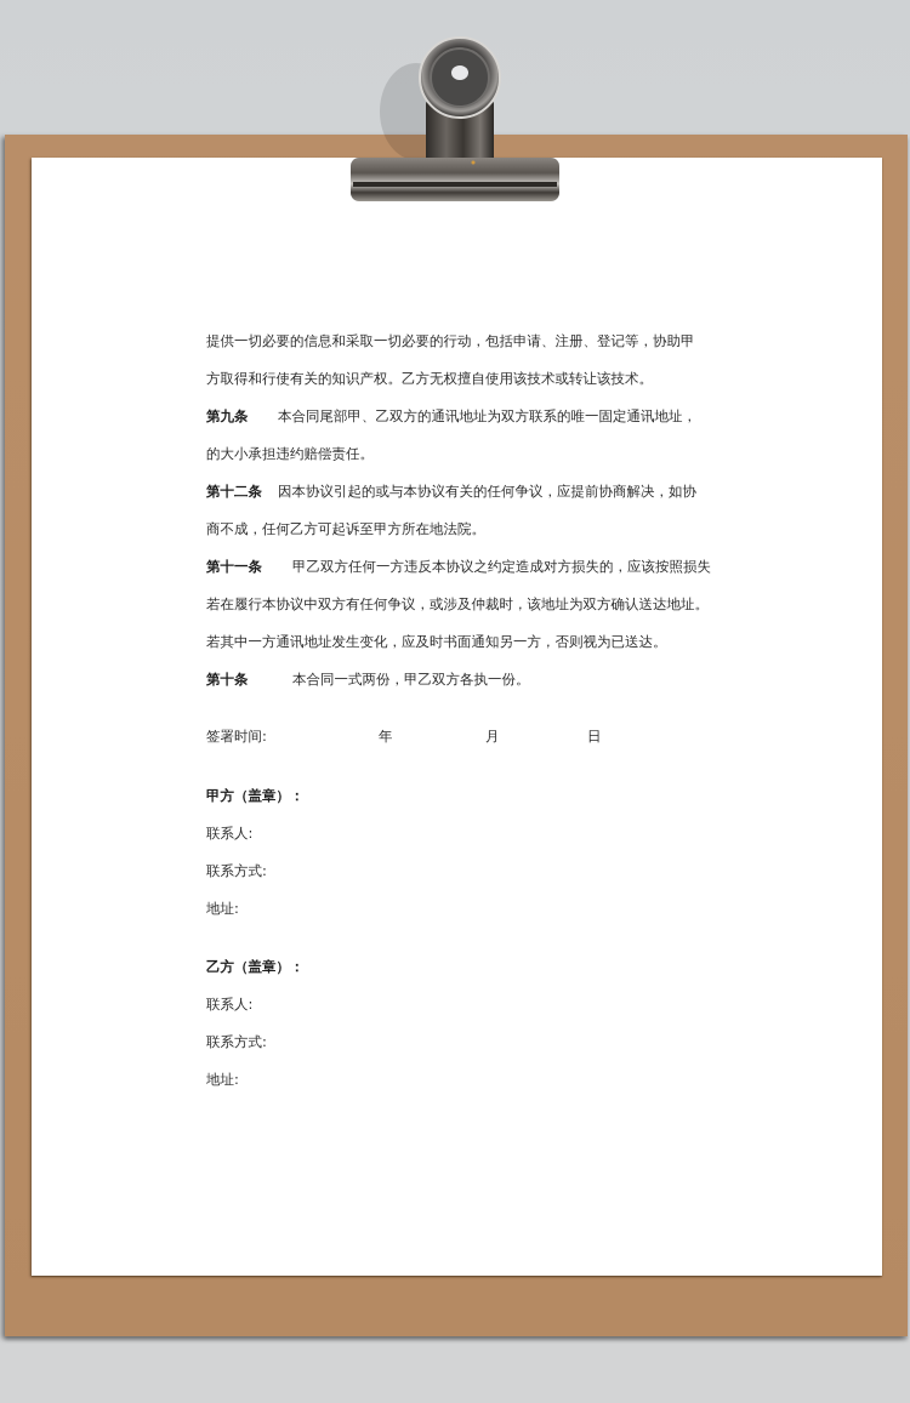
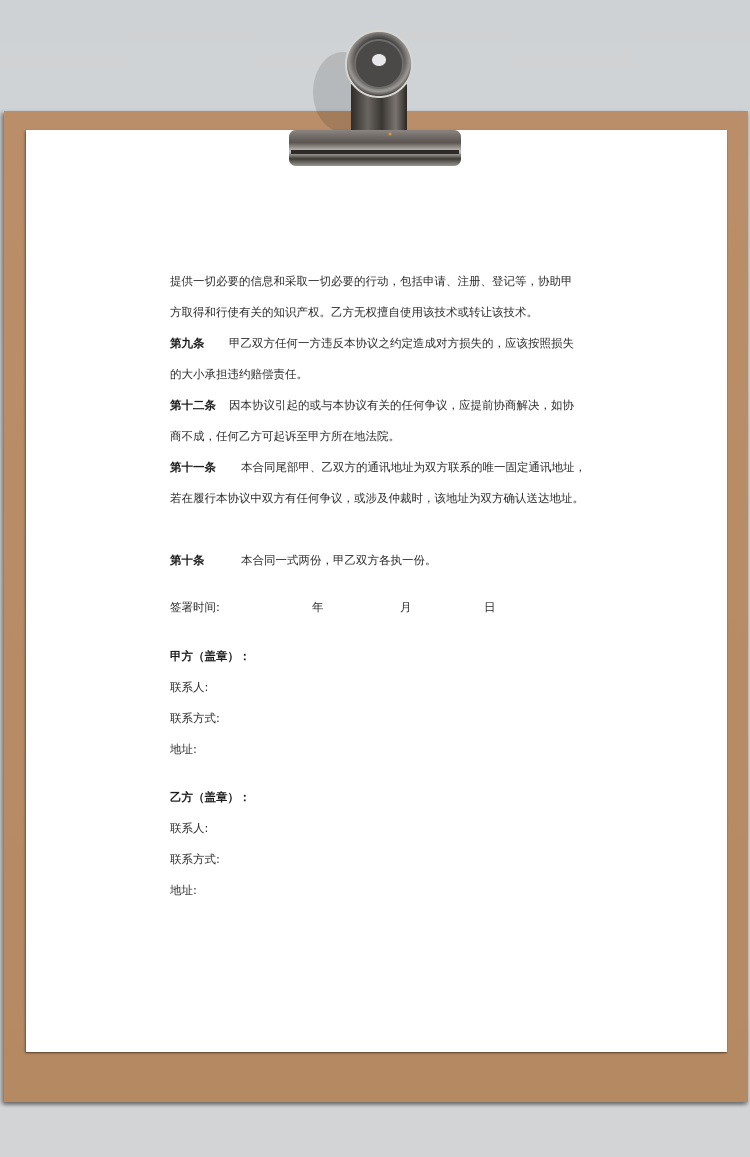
  提供一切必要的信息和采取一切必要的行动，包括申请、注册、登记等，协助甲
  方取得和行使有关的知识产权。乙方无权擅自使用该技术或转让该技术。
- 第九条 本合同尾部甲、乙双方的通讯地址为双方联系的唯一固定通讯地址，
+ 第九条 甲乙双方任何一方违反本协议之约定造成对方损失的，应该按照损失
  的大小承担违约赔偿责任。
  第十二条 因本协议引起的或与本协议有关的任何争议，应提前协商解决，如协
  商不成，任何乙方可起诉至甲方所在地法院。
- 第十一条 甲乙双方任何一方违反本协议之约定造成对方损失的，应该按照损失
+ 第十一条 本合同尾部甲、乙双方的通讯地址为双方联系的唯一固定通讯地址，
  若在履行本协议中双方有任何争议，或涉及仲裁时，该地址为双方确认送达地址。
- 若其中一方通讯地址发生变化，应及时书面通知另一方，否则视为已送达。
  第十条 本合同一式两份，甲乙双方各执一份。
  签署时间:
  年
  月
  日
  甲方（盖章）：
  联系人:
  联系方式:
  地址:
  乙方（盖章）：
  联系人:
  联系方式:
  地址:
